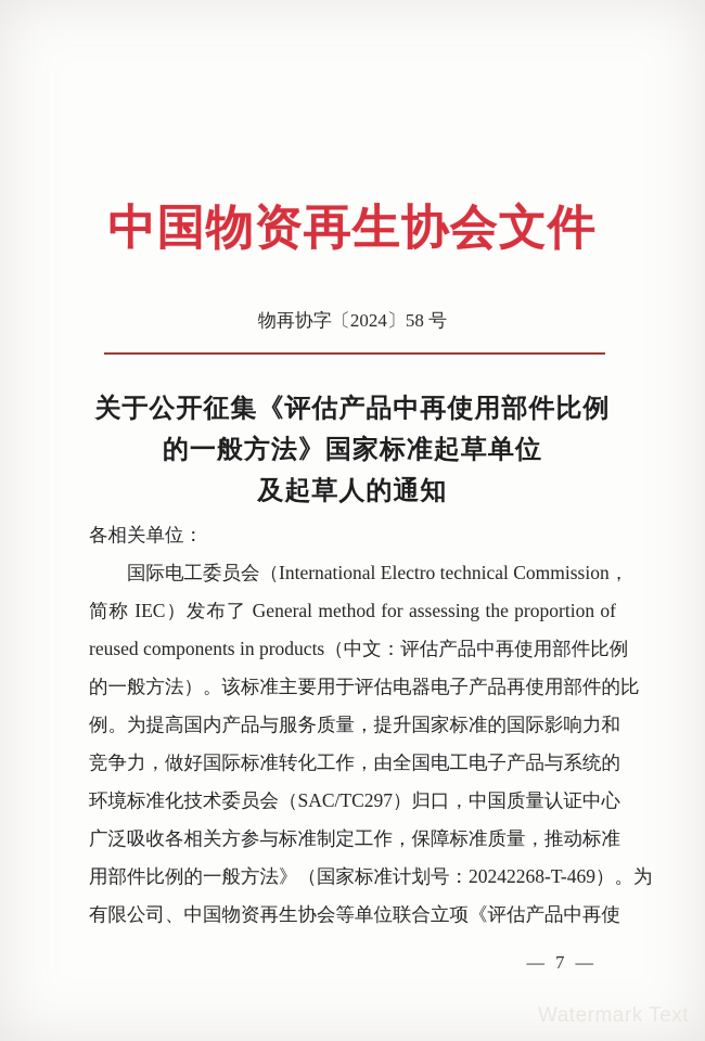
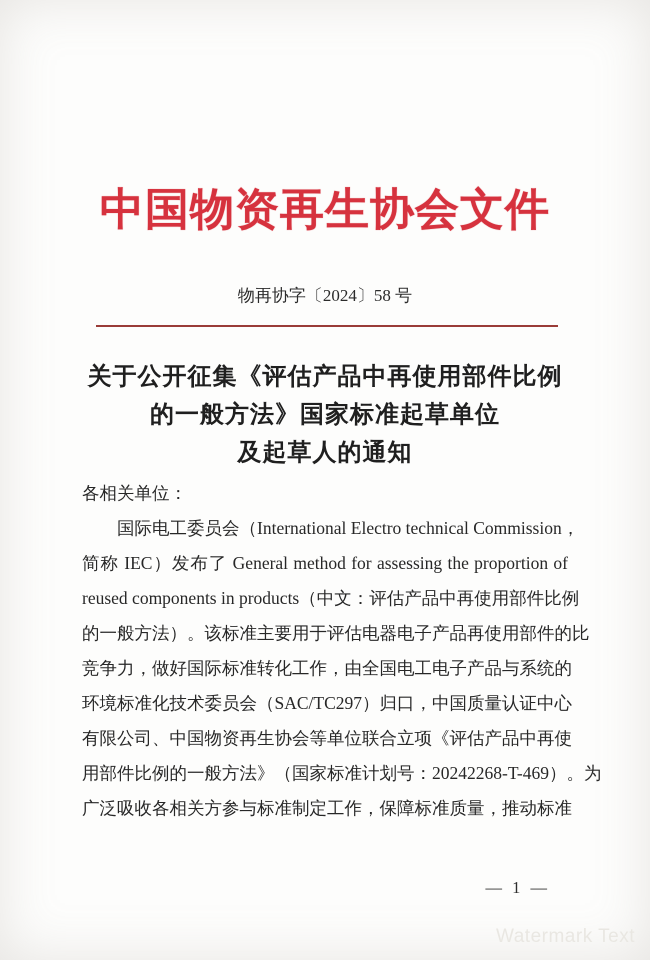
  中国物资再生协会文件
  物再协字〔2024〕58 号
  关于公开征集《评估产品中再使用部件比例
  的一般方法》国家标准起草单位
  及起草人的通知
  各相关单位：
  国际电工委员会（International Electro technical Commission，
  简称 IEC）发布了 General method for assessing the proportion of
  reused components in products（中文：评估产品中再使用部件比例
  的一般方法）。该标准主要用于评估电器电子产品再使用部件的比
- 例。为提高国内产品与服务质量，提升国家标准的国际影响力和
  竞争力，做好国际标准转化工作，由全国电工电子产品与系统的
  环境标准化技术委员会（SAC/TC297）归口，中国质量认证中心
- 广泛吸收各相关方参与标准制定工作，保障标准质量，推动标准
+ 有限公司、中国物资再生协会等单位联合立项《评估产品中再使
  用部件比例的一般方法》（国家标准计划号：20242268-T-469）。为
- 有限公司、中国物资再生协会等单位联合立项《评估产品中再使
+ 广泛吸收各相关方参与标准制定工作，保障标准质量，推动标准
- — 7 —
+ — 1 —
  Watermark Text
